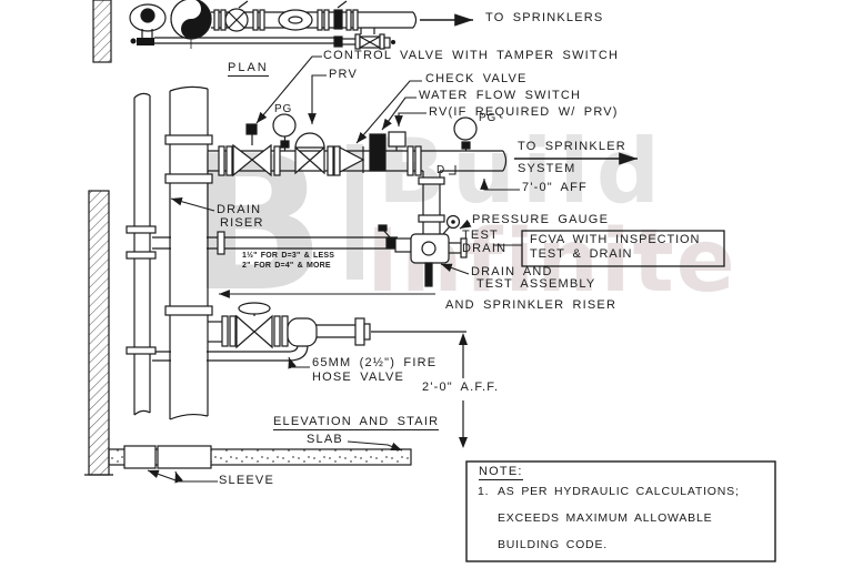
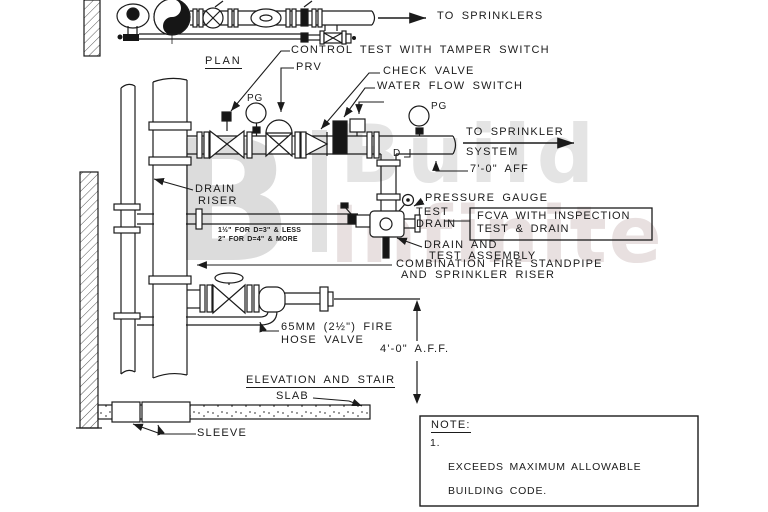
  B
  Ifinite
  TO SPRINKLERS
  PLAN
- CONTROL VALVE WITH TAMPER SWITCH
+ CONTROL TEST WITH TAMPER SWITCH
  PRV
  CHECK VALVE
  WATER FLOW SWITCH
- RV(IF REQUIRED W/ PRV)
  PG
  PG
  TO SPRINKLER
  SYSTEM
  7'-0" AFF
  D
  DRAIN
  RISER
  PRESSURE GAUGE
  TEST
  DRAIN
  FCVA WITH INSPECTION
  TEST & DRAIN
  DRAIN AND
  TEST ASSEMBLY
+ COMBINATION FIRE STANDPIPE
  AND SPRINKLER RISER
  65MM (2½") FIRE
  HOSE VALVE
- 2'-0" A.F.F.
+ 4'-0" A.F.F.
  ELEVATION AND STAIR
  SLAB
  SLEEVE
  NOTE:
  1.
- AS PER HYDRAULIC CALCULATIONS;
  EXCEEDS MAXIMUM ALLOWABLE
  BUILDING CODE.
